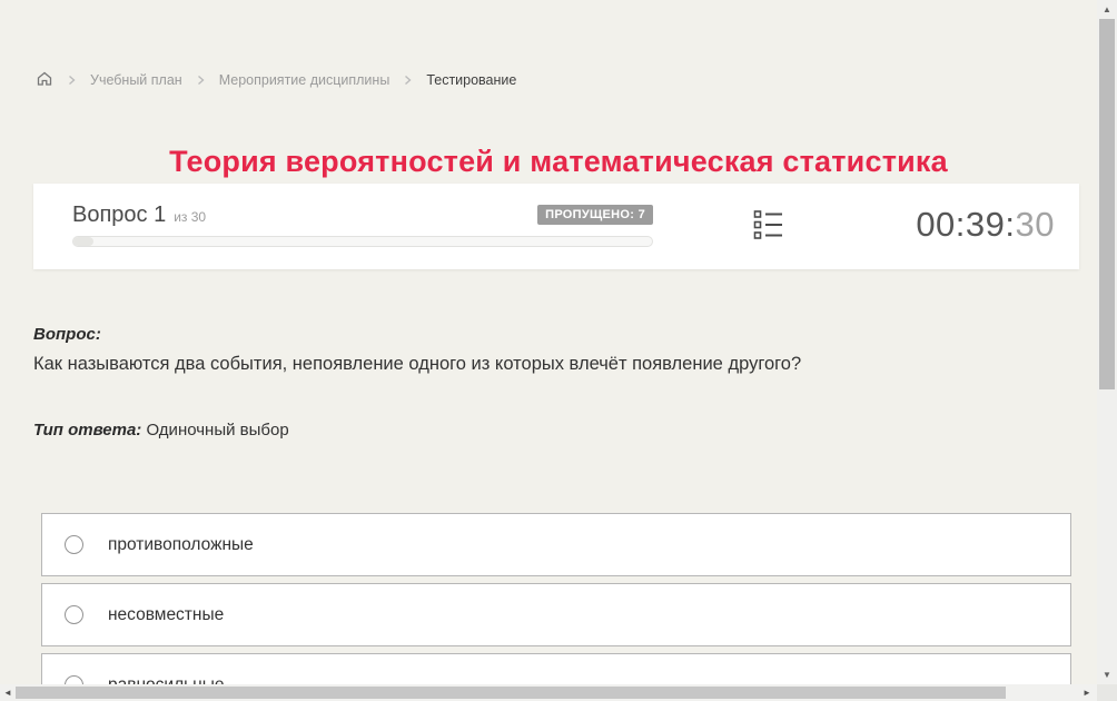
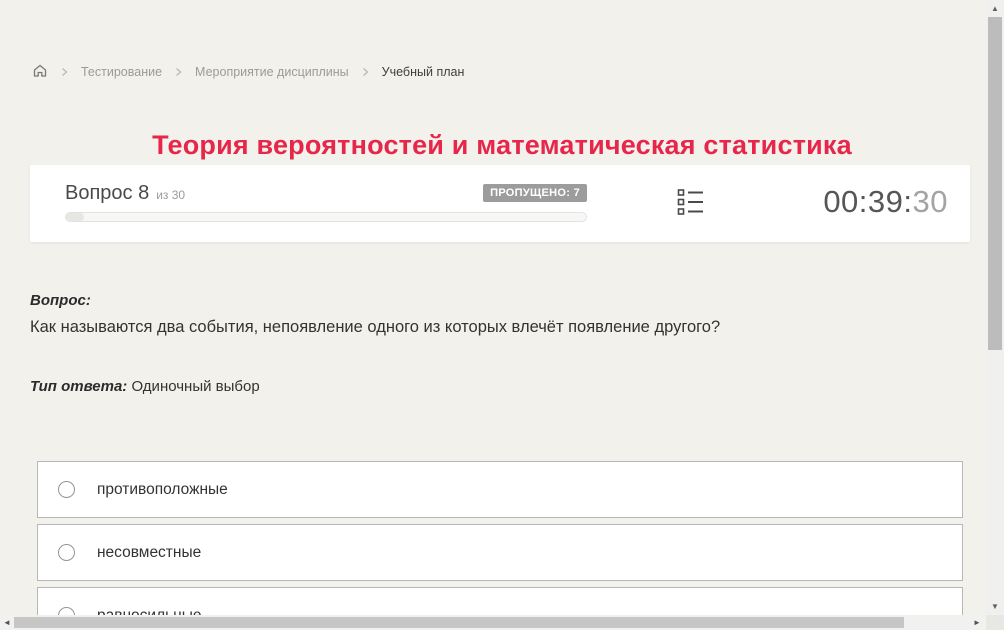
- Учебный план
+ Тестирование
  Мероприятие дисциплины
- Тестирование
+ Учебный план
  Теория вероятностей и математическая статистика
- Вопрос 1 из 30
+ Вопрос 8 из 30
  ПРОПУЩЕНО: 7
  00:39:30
  Вопрос:
  Как называются два события, непоявление одного из которых влечёт появление другого?
  Тип ответа: Одиночный выбор
  противоположные
  несовместные
  ▲
  ▼
  ◄
  ►
